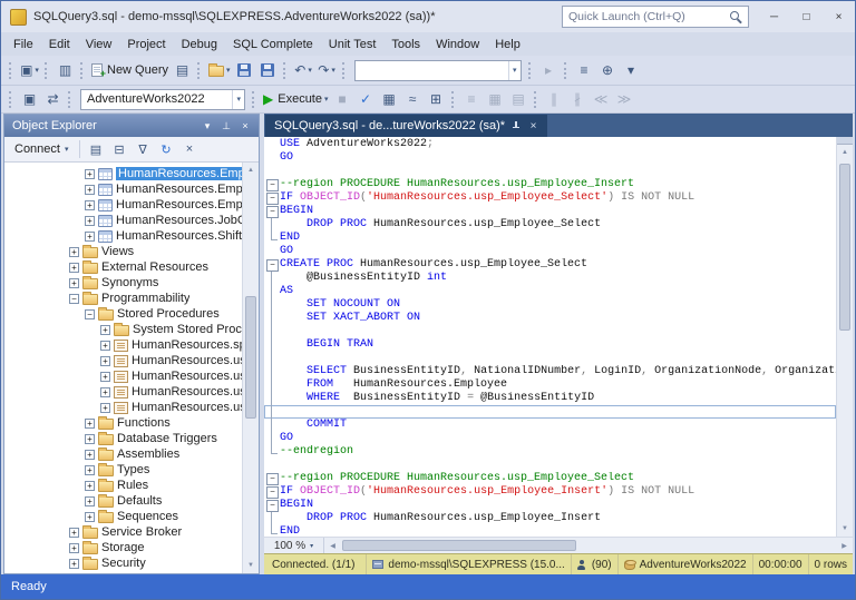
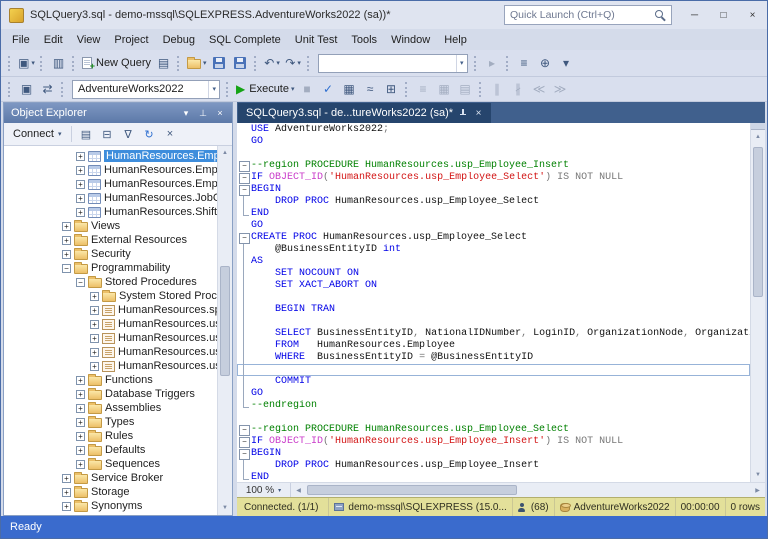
  SQLQuery3.sql - demo-mssql\SQLEXPRESS.AdventureWorks2022 (sa))*
  Quick Launch (Ctrl+Q)
  ─
  □
  ×
  File
  Edit
  View
  Project
  Debug
  SQL Complete
  Unit Test
  Tools
  Window
  Help
  ▣
  ▥
  New Query
  ▤
  ↶
  ↷
  ▸
  ≡
  ⊕
  ▾
  ▣
  ⇄
  AdventureWorks2022
  ▶
  Execute
  ■
  ✓
  ▦
  ≈
  ⊞
  ≡
  ▦
  ▤
  ∥
  ∦
  ≪
  ≫
  Object Explorer
  ▾
  ⊥
  ×
  Connect
  ▤
  ⊟
  ∇
  ↻
  ×
  +
  HumanResources.Em
  +
  HumanResources.Emp
  +
  HumanResources.Emp
  +
  HumanResources.Job
  +
  HumanResources.Shift
  +
  Views
  +
  External Resources
  +
- Synonyms
+ Security
  −
  Programmability
  −
  Stored Procedures
  +
  System Stored Proc
  +
  HumanResources.s
  +
  HumanResources.u
  +
  HumanResources.u
  +
  HumanResources.u
  +
  HumanResources.u
  +
  Functions
  +
  Database Triggers
  +
  Assemblies
  +
  Types
  +
  Rules
  +
  Defaults
  +
  Sequences
  +
  Service Broker
  +
  Storage
  +
- Security
+ Synonyms
  SQLQuery3.sql - de...tureWorks2022 (sa)*
  ×
  USE AdventureWorks2022;
  GO
  --region PROCEDURE HumanResources.usp_Employee_Insert
  IF OBJECT_ID('HumanResources.usp_Employee_Select') IS NOT NULL
  BEGIN
  DROP PROC HumanResources.usp_Employee_Select
  END
  GO
  CREATE PROC HumanResources.usp_Employee_Select
  @BusinessEntityID int
  AS
  SET NOCOUNT ON
  SET XACT_ABORT ON
  BEGIN TRAN
  SELECT BusinessEntityID, NationalIDNumber, LoginID, OrganizationNode, Organizat
  FROM HumanResources.Employee
  WHERE BusinessEntityID = @BusinessEntityID
  COMMIT
  GO
  --endregion
  --region PROCEDURE HumanResources.usp_Employee_Select
  IF OBJECT_ID('HumanResources.usp_Employee_Insert') IS NOT NULL
  BEGIN
  DROP PROC HumanResources.usp_Employee_Insert
  END
  100 %
  Connected. (1/1)
  demo-mssql\SQLEXPRESS (15.0...
- (90)
+ (68)
  AdventureWorks2022
  00:00:00
  0 rows
  Ready
